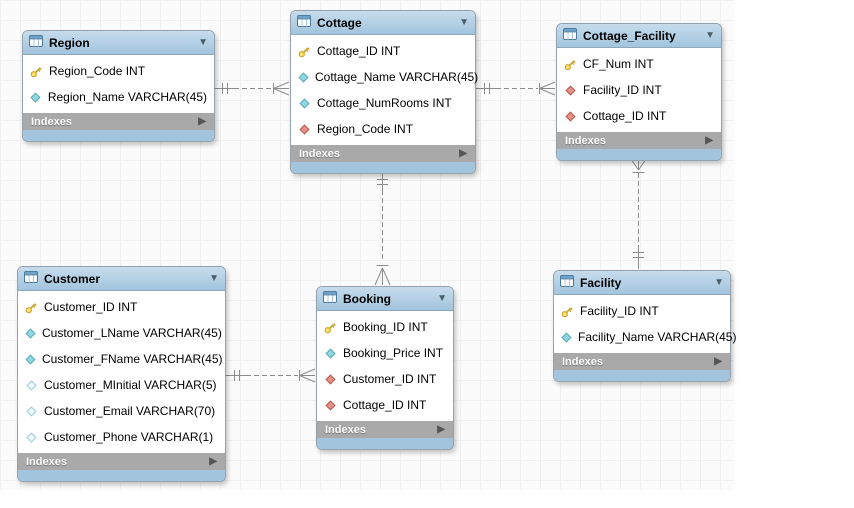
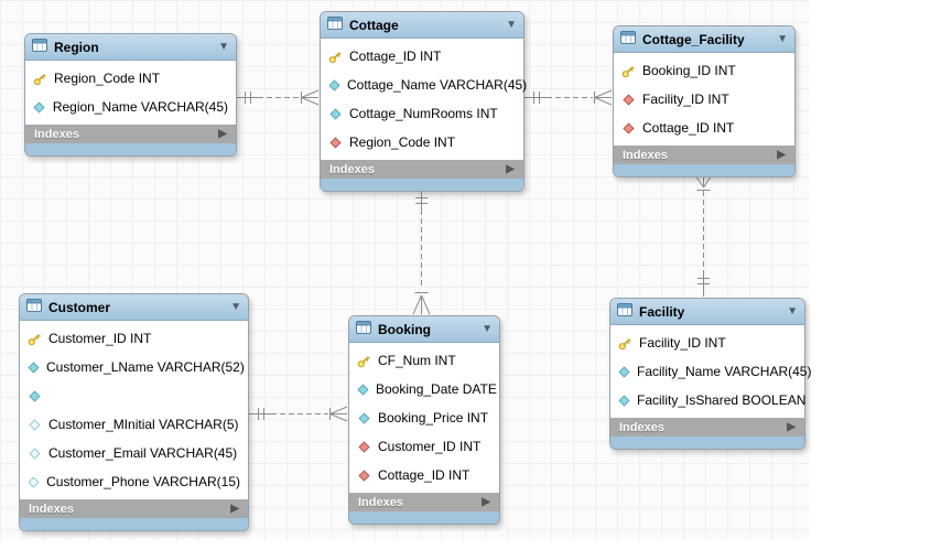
  Region
  ▼
  Region_Code INT
  Region_Name VARCHAR(45)
  Indexes
  ▶
  Cottage
  ▼
  Cottage_ID INT
  Cottage_Name VARCHAR(45)
  Cottage_NumRooms INT
  Region_Code INT
  Indexes
  ▶
  Cottage_Facility
  ▼
- CF_Num INT
+ Booking_ID INT
  Facility_ID INT
  Cottage_ID INT
  Indexes
  ▶
  Customer
  ▼
  Customer_ID INT
- Customer_LName VARCHAR(45)
+ Customer_LName VARCHAR(52)
- Customer_FName VARCHAR(45)
  Customer_MInitial VARCHAR(5)
- Customer_Email VARCHAR(70)
+ Customer_Email VARCHAR(45)
- Customer_Phone VARCHAR(1)
+ Customer_Phone VARCHAR(15)
  Indexes
  ▶
  Booking
  ▼
- Booking_ID INT
+ CF_Num INT
+ Booking_Date DATE
  Booking_Price INT
  Customer_ID INT
  Cottage_ID INT
  Indexes
  ▶
  Facility
  ▼
  Facility_ID INT
  Facility_Name VARCHAR(45)
+ Facility_IsShared BOOLEAN
  Indexes
  ▶
